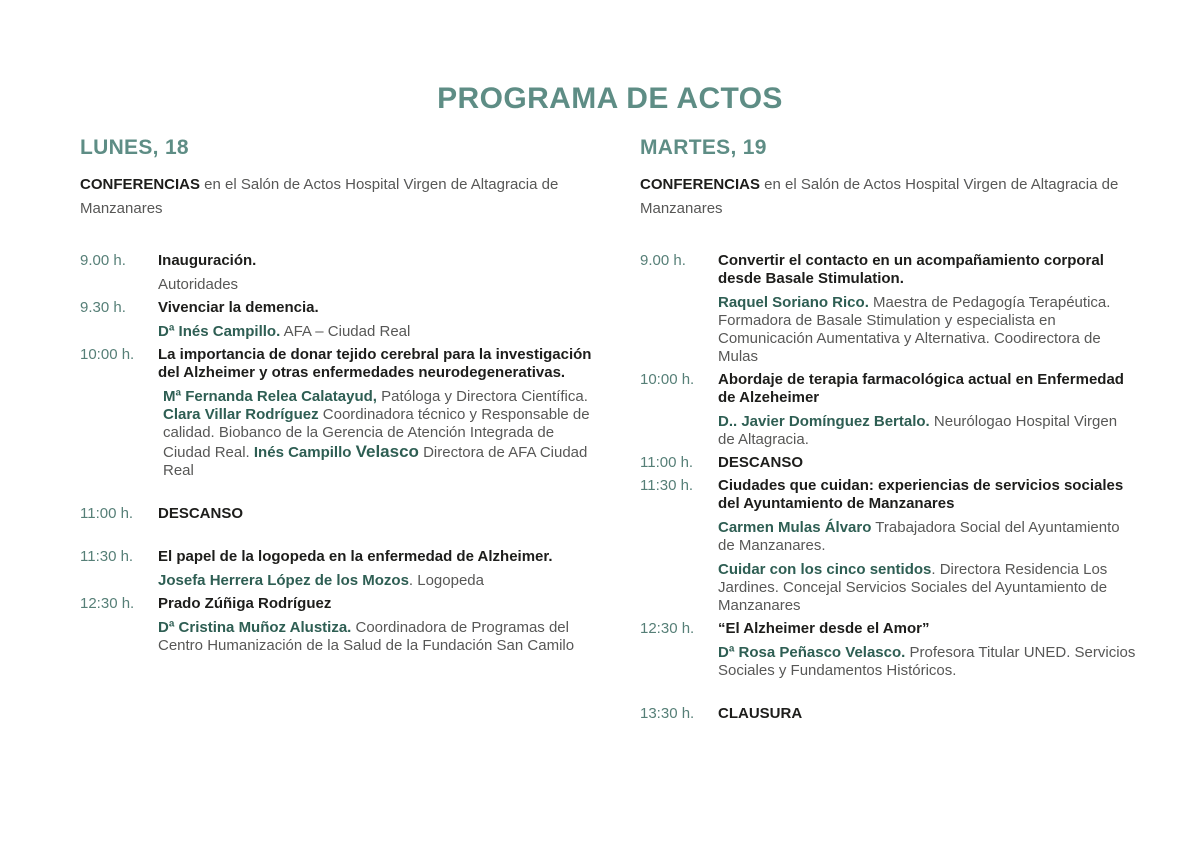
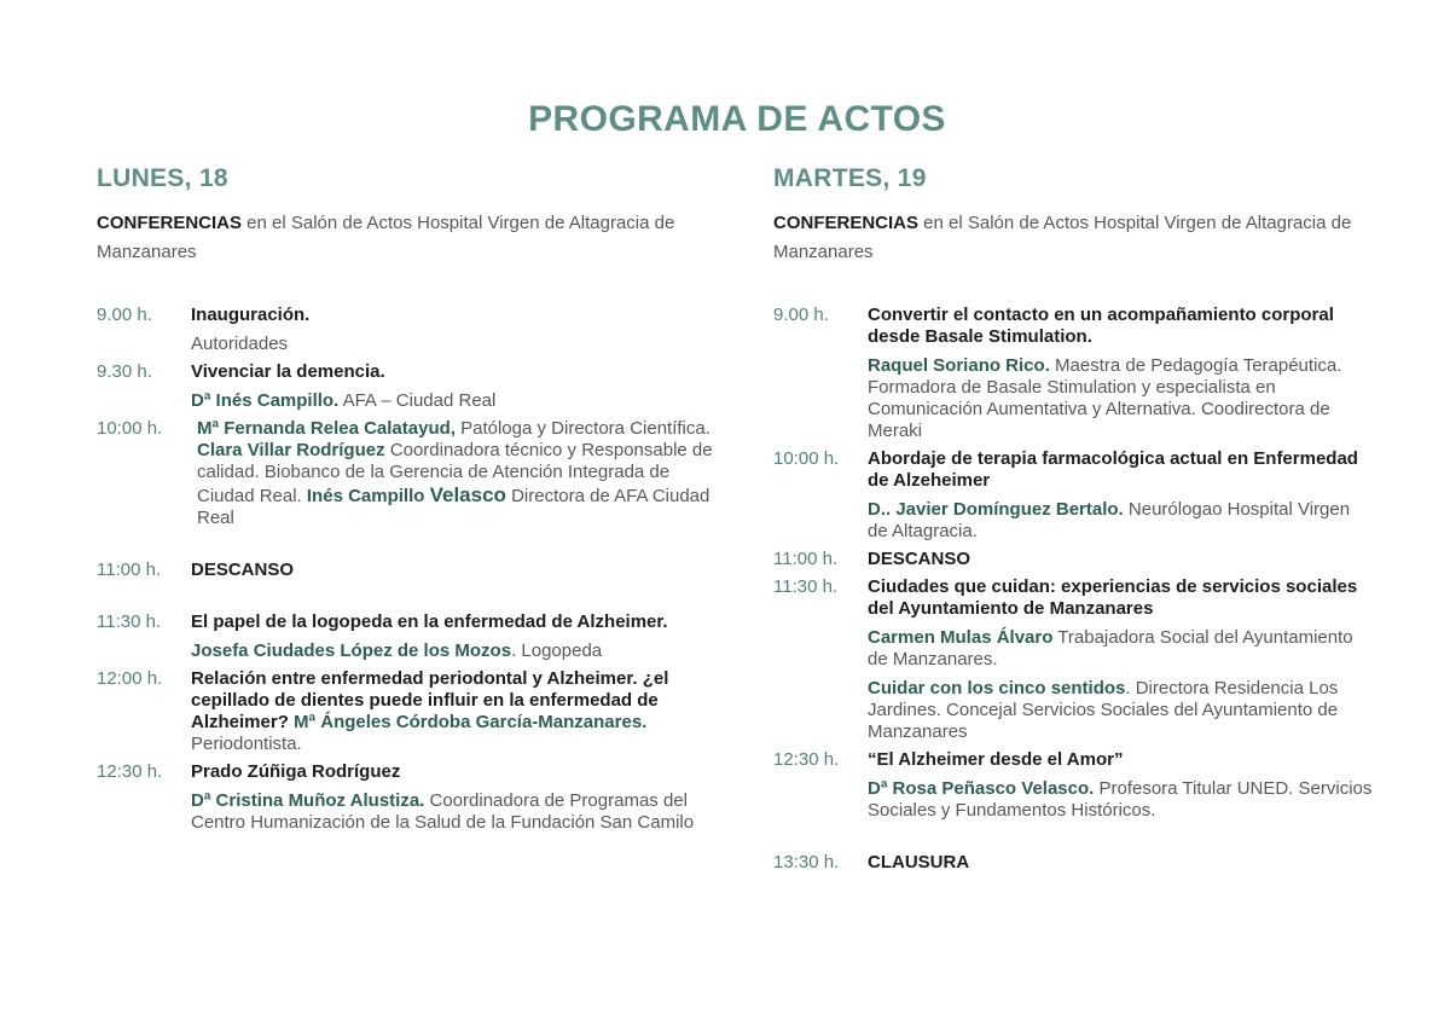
  PROGRAMA DE ACTOS
  LUNES, 18
  CONFERENCIAS en el Salón de Actos Hospital Virgen de Altagracia de Manzanares
  9.00 h.
  Inauguración.
  Autoridades
  9.30 h.
  Vivenciar la demencia.
  Dª Inés Campillo. AFA – Ciudad Real
  10:00 h.
- La importancia de donar tejido cerebral para la investigación del Alzheimer y otras enfermedades neurodegenerativas.
  Mª Fernanda Relea Calatayud, Patóloga y Directora Científica. Clara Villar Rodríguez Coordinadora técnico y Responsable de calidad. Biobanco de la Gerencia de Atención Integrada de Ciudad Real. Inés Campillo Velasco Directora de AFA Ciudad Real
  11:00 h.
  DESCANSO
  11:30 h.
  El papel de la logopeda en la enfermedad de Alzheimer.
- Josefa Herrera López de los Mozos. Logopeda
+ Josefa Ciudades López de los Mozos. Logopeda
+ 12:00 h.
+ Relación entre enfermedad periodontal y Alzheimer. ¿el cepillado de dientes puede influir en la enfermedad de Alzheimer? Mª Ángeles Córdoba García-Manzanares. Periodontista.
  12:30 h.
  Prado Zúñiga Rodríguez
  Dª Cristina Muñoz Alustiza. Coordinadora de Programas del Centro Humanización de la Salud de la Fundación San Camilo
  MARTES, 19
  CONFERENCIAS en el Salón de Actos Hospital Virgen de Altagracia de Manzanares
  9.00 h.
  Convertir el contacto en un acompañamiento corporal desde Basale Stimulation.
- Raquel Soriano Rico. Maestra de Pedagogía Terapéutica. Formadora de Basale Stimulation y especialista en Comunicación Aumentativa y Alternativa. Coodirectora de Mulas
+ Raquel Soriano Rico. Maestra de Pedagogía Terapéutica. Formadora de Basale Stimulation y especialista en Comunicación Aumentativa y Alternativa. Coodirectora de Meraki
  10:00 h.
  Abordaje de terapia farmacológica actual en Enfermedad de Alzeheimer
  D.. Javier Domínguez Bertalo. Neurólogao Hospital Virgen de Altagracia.
  11:00 h.
  DESCANSO
  11:30 h.
  Ciudades que cuidan: experiencias de servicios sociales del Ayuntamiento de Manzanares
  Carmen Mulas Álvaro Trabajadora Social del Ayuntamiento de Manzanares.
  Cuidar con los cinco sentidos. Directora Residencia Los Jardines. Concejal Servicios Sociales del Ayuntamiento de Manzanares
  12:30 h.
  “El Alzheimer desde el Amor”
  Dª Rosa Peñasco Velasco. Profesora Titular UNED. Servicios Sociales y Fundamentos Históricos.
  13:30 h.
  CLAUSURA
